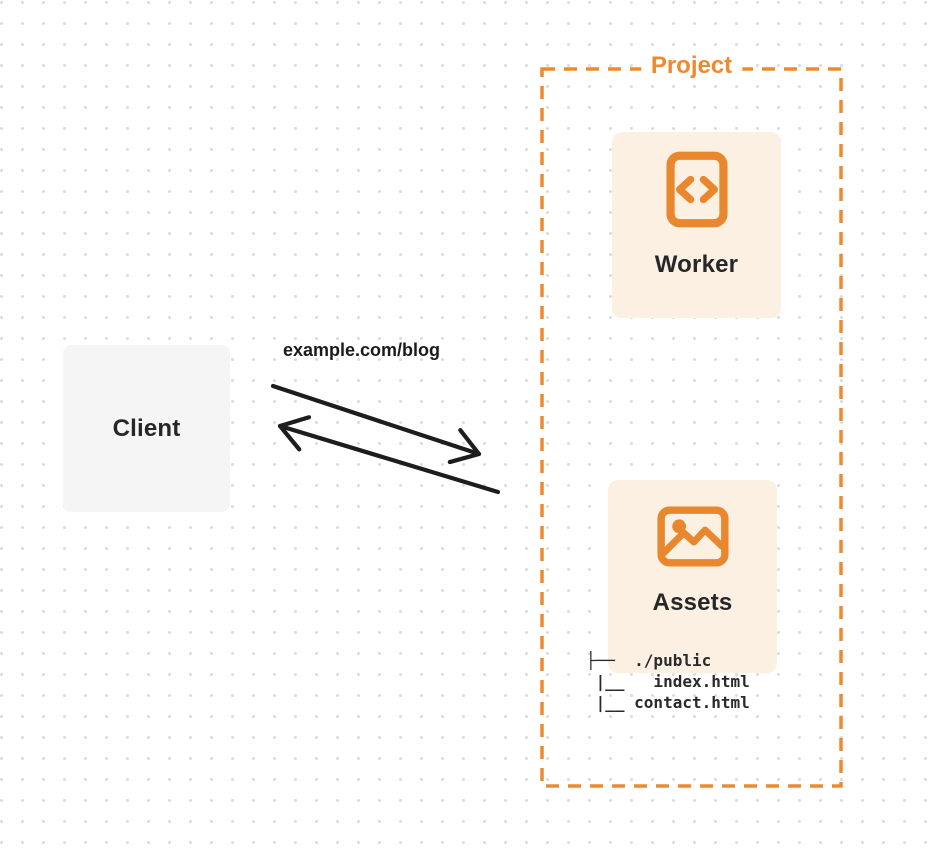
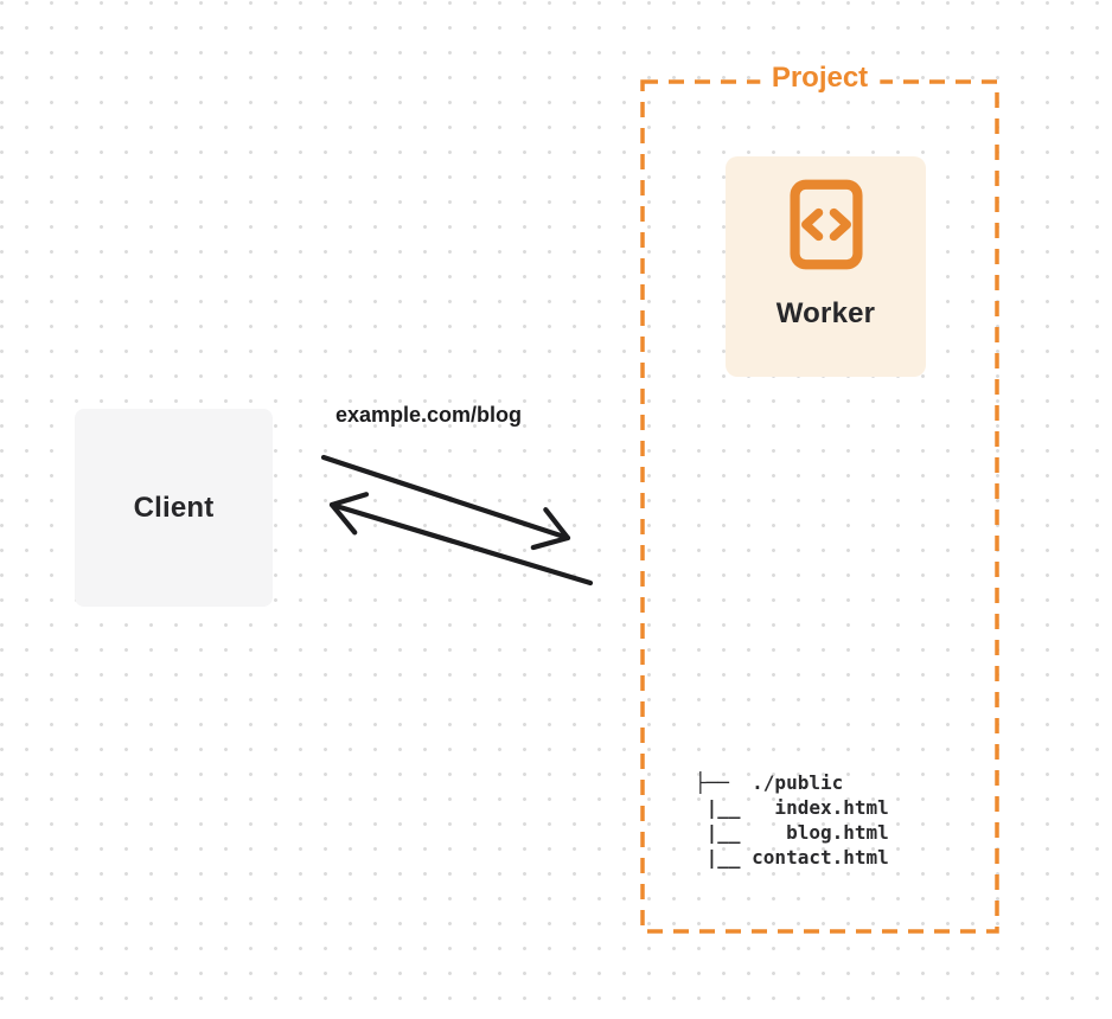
  Client
  example.com/blog
  Project
  Worker
- Assets
  ├── ./public
  |__ index.html
+ |__ blog.html
  |__ contact.html
